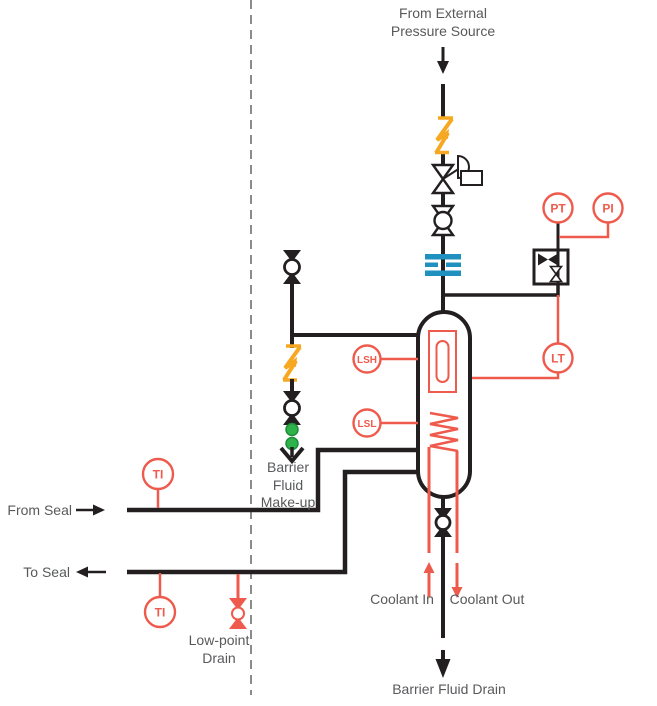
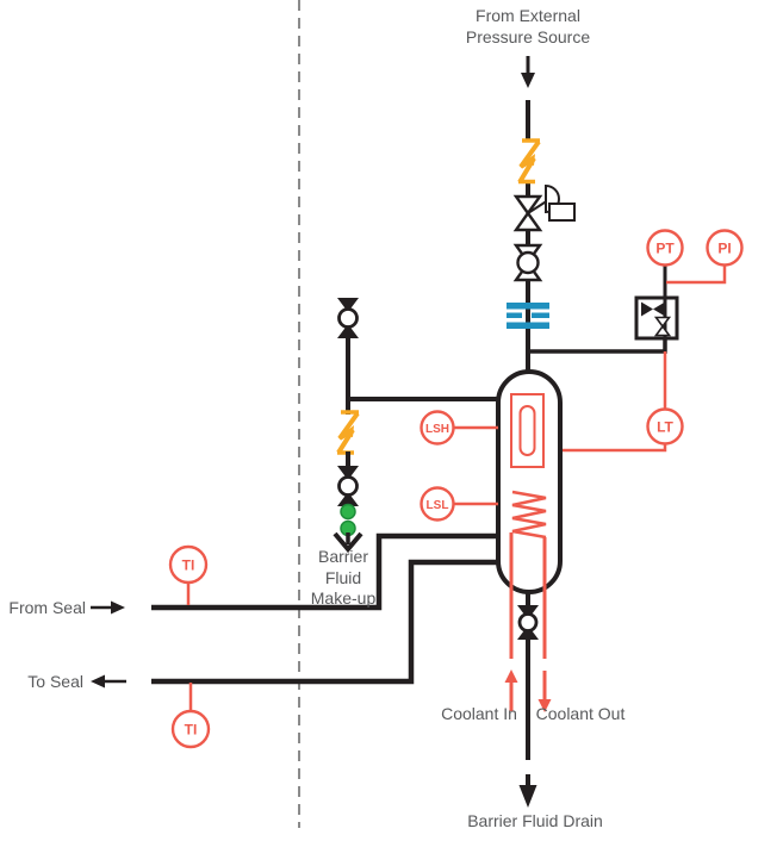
  From External
  Pressure Source
  PT
  PI
  LT
  From Seal
  TI
  To Seal
  TI
- Low-point
- Drain
  Barrier
  Fluid
  Make-up
  LSH
  LSL
  Coolant In
  Coolant Out
  Barrier Fluid Drain
